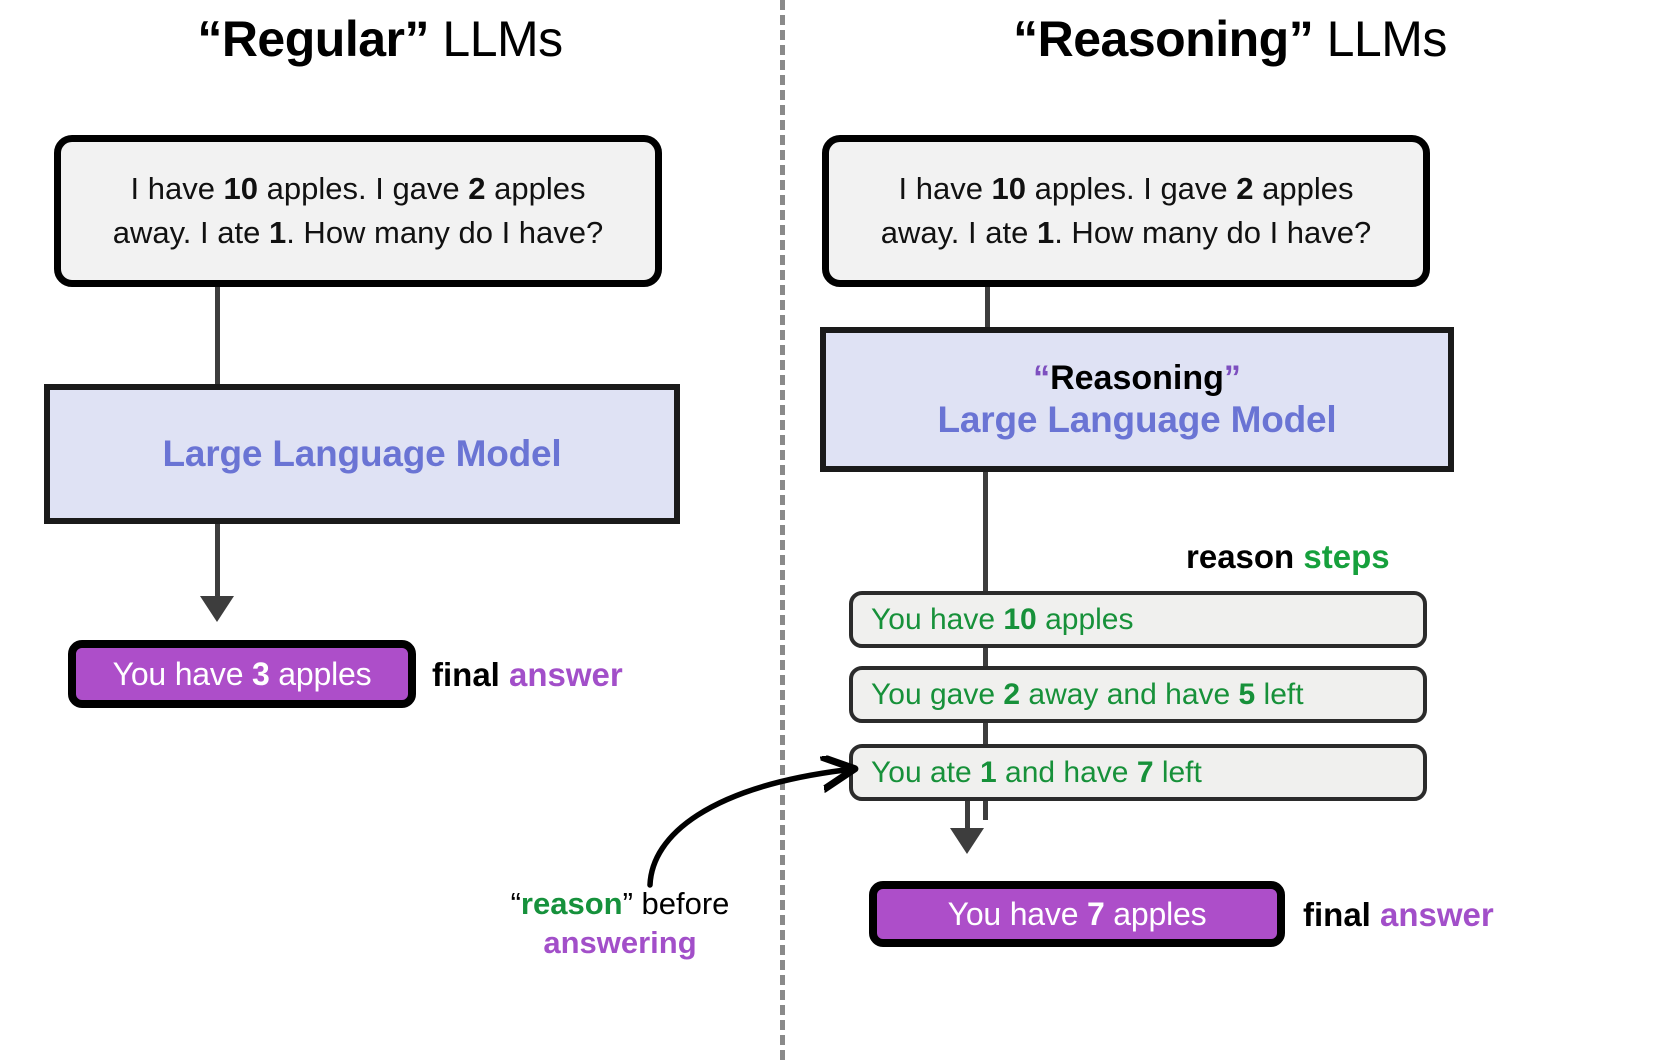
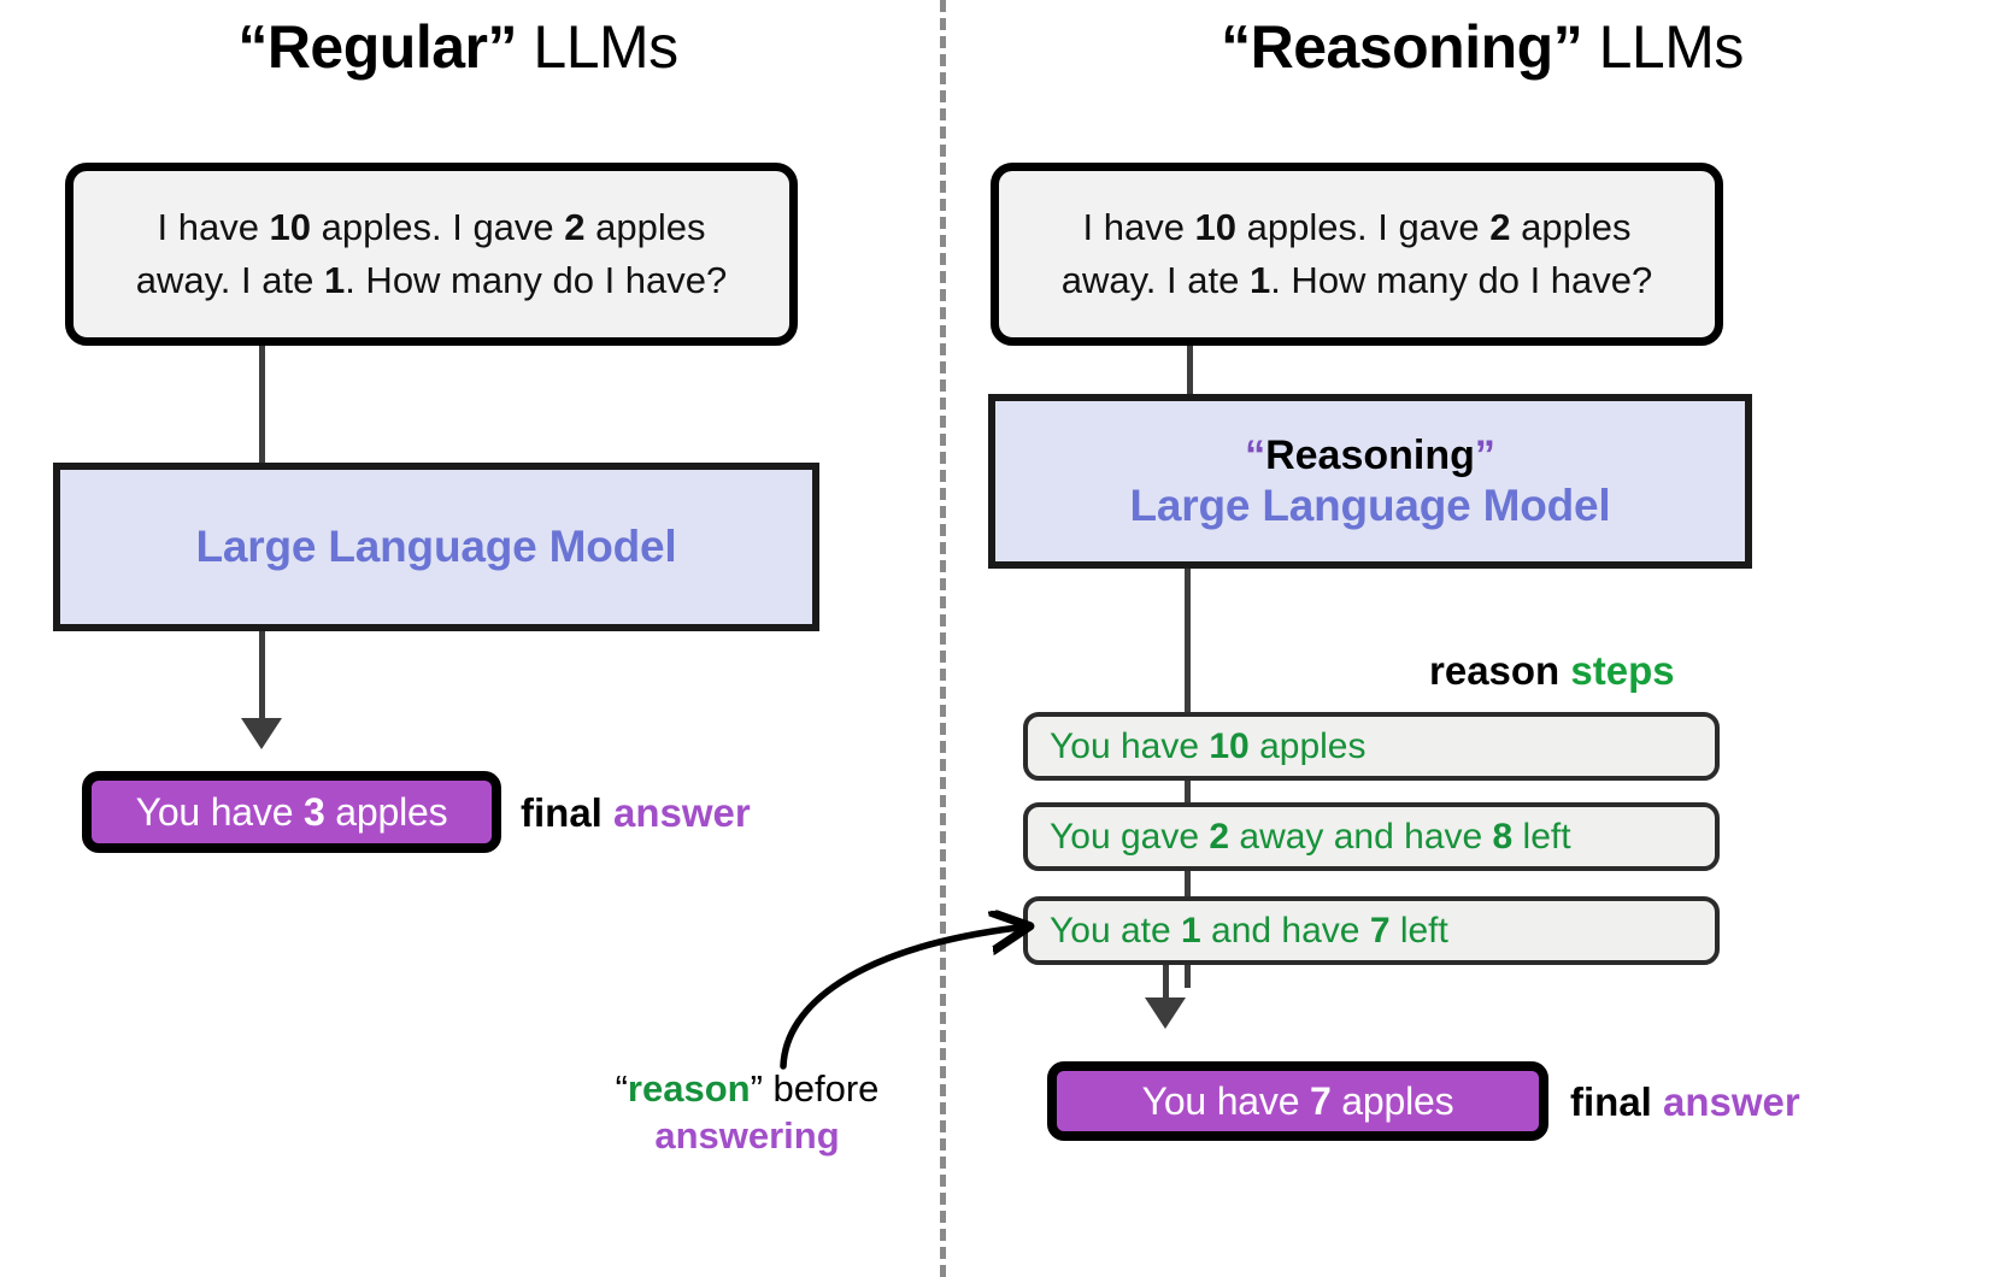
  “Regular” LLMs
  I have 10 apples. I gave 2 apples
  away. I ate 1. How many do I have?
  Large Language Model
  You have 3 apples
  final answer
  “Reasoning” LLMs
  I have 10 apples. I gave 2 apples
  away. I ate 1. How many do I have?
  “Reasoning”
  Large Language Model
  reason steps
  You have 10 apples
- You gave 2 away and have 5 left
+ You gave 2 away and have 8 left
  You ate 1 and have 7 left
  You have 7 apples
  final answer
  “reason” before
  answering
